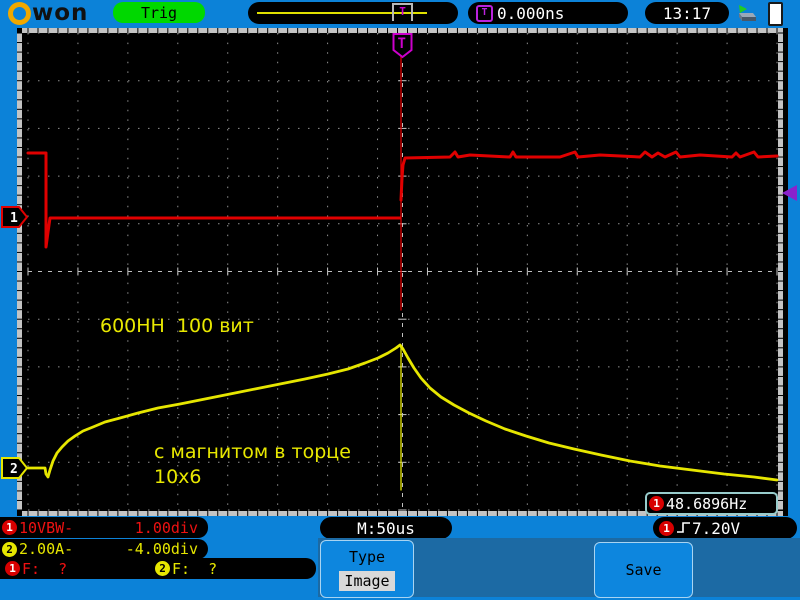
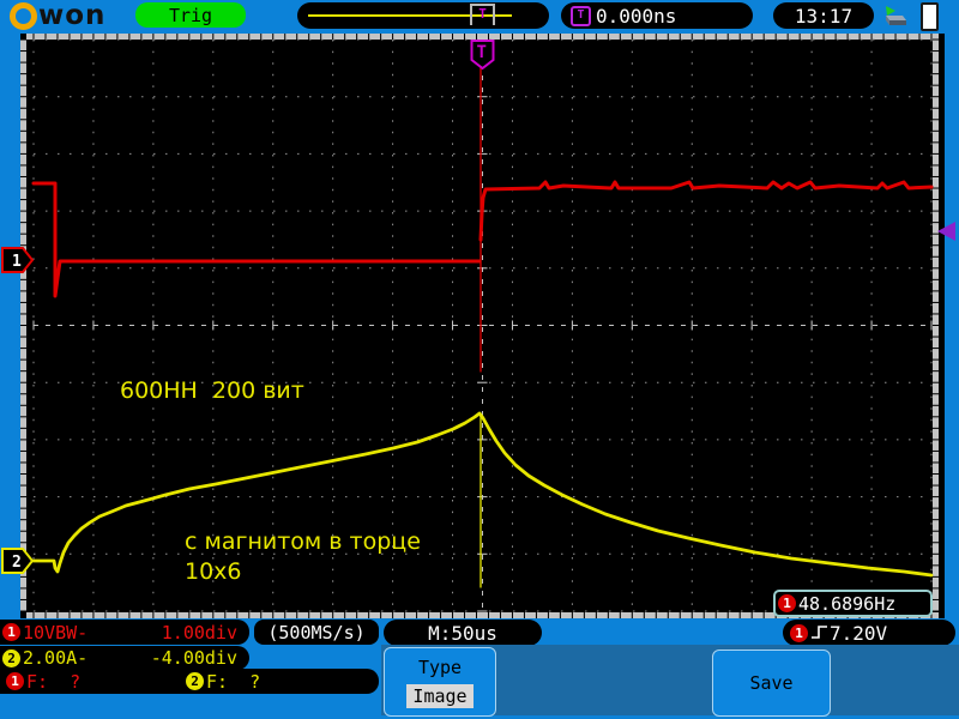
  won
  Trig
  T
  T
  0.000ns
  13:17
  1
  2
  T
- 600НН 100 вит
+ 600НН 200 вит
  с магнитом в торце
  10x6
  1
  48.6896Hz
  1
  10VBW-
  1.00div
  2
  2.00A-
  -4.00div
+ (500MS/s)
  M:50us
  1
  7.20V
  1
  F:
  ?
  2
  F:
  ?
  Type
  Image
  Save
